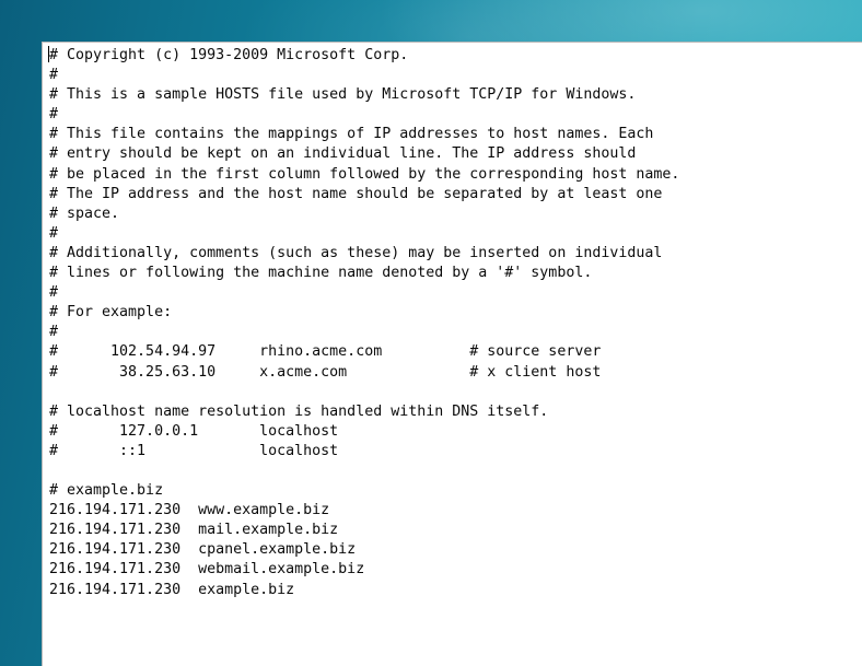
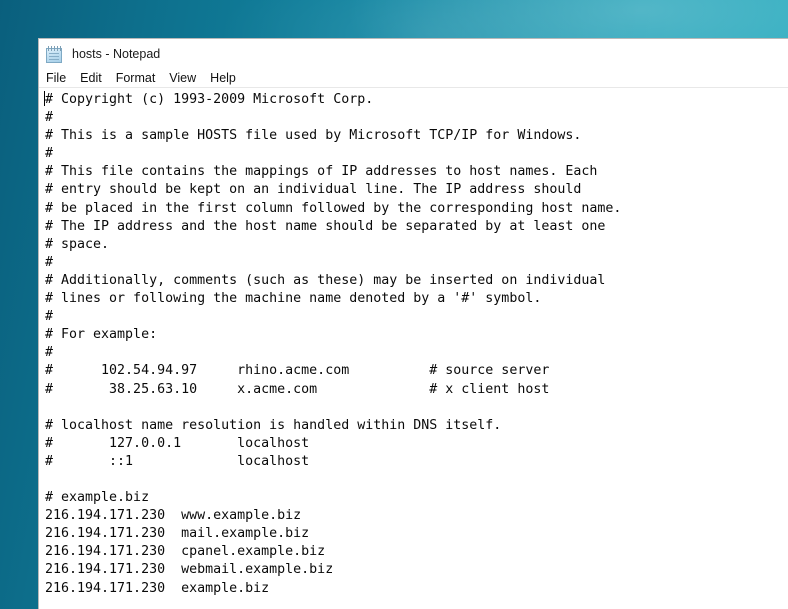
+ hosts - Notepad
+ File
+ Edit
+ Format
+ View
+ Help
  # Copyright (c) 1993-2009 Microsoft Corp.
  #
  # This is a sample HOSTS file used by Microsoft TCP/IP for Windows.
  #
  # This file contains the mappings of IP addresses to host names. Each
  # entry should be kept on an individual line. The IP address should
  # be placed in the first column followed by the corresponding host name.
  # The IP address and the host name should be separated by at least one
  # space.
  #
  # Additionally, comments (such as these) may be inserted on individual
  # lines or following the machine name denoted by a '#' symbol.
  #
  # For example:
  #
  # 102.54.94.97 rhino.acme.com # source server
  # 38.25.63.10 x.acme.com # x client host
  # localhost name resolution is handled within DNS itself.
  # 127.0.0.1 localhost
  # ::1 localhost
  # example.biz
  216.194.171.230 www.example.biz
  216.194.171.230 mail.example.biz
  216.194.171.230 cpanel.example.biz
  216.194.171.230 webmail.example.biz
  216.194.171.230 example.biz
